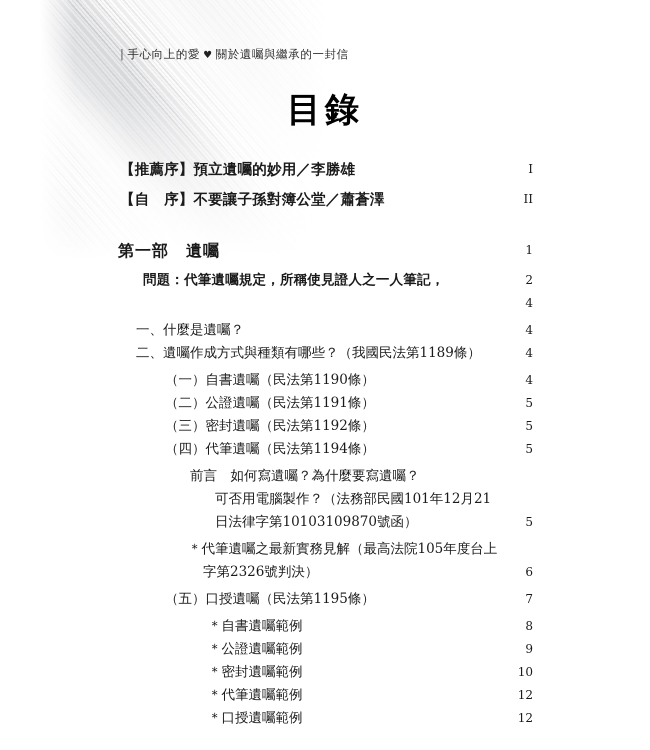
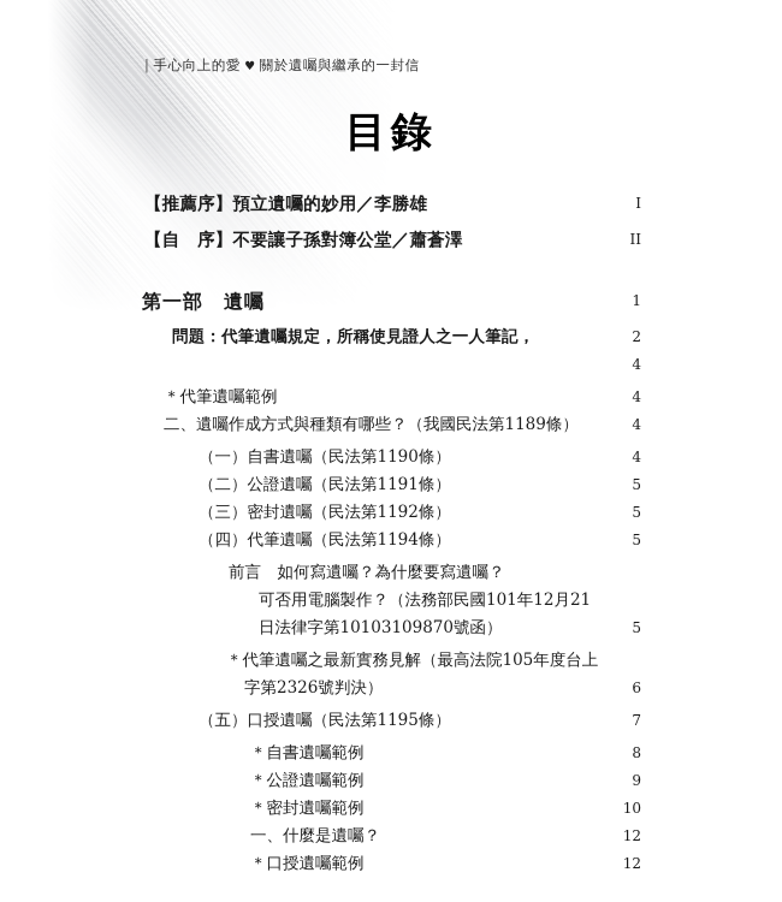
  | 手心向上的愛 ♥ 關於遺囑與繼承的一封信
  目錄
  【推薦序】預立遺囑的妙用／李勝雄
  I
  【自 序】不要讓子孫對簿公堂／蕭蒼澤
  II
  第一部 遺囑
  1
  問題：代筆遺囑規定，所稱使見證人之一人筆記，
  2
  4
- 一、什麼是遺囑？
+ ＊代筆遺囑範例
  4
  二、遺囑作成方式與種類有哪些？（我國民法第1189條）
  4
  （一）自書遺囑（民法第1190條）
  4
  （二）公證遺囑（民法第1191條）
  5
  （三）密封遺囑（民法第1192條）
  5
  （四）代筆遺囑（民法第1194條）
  5
  前言 如何寫遺囑？為什麼要寫遺囑？
  可否用電腦製作？（法務部民國101年12月21
  日法律字第10103109870號函）
  5
  ＊代筆遺囑之最新實務見解（最高法院105年度台上
  字第2326號判決）
  6
  （五）口授遺囑（民法第1195條）
  7
  ＊自書遺囑範例
  8
  ＊公證遺囑範例
  9
  ＊密封遺囑範例
  10
- ＊代筆遺囑範例
+ 一、什麼是遺囑？
  12
  ＊口授遺囑範例
  12
